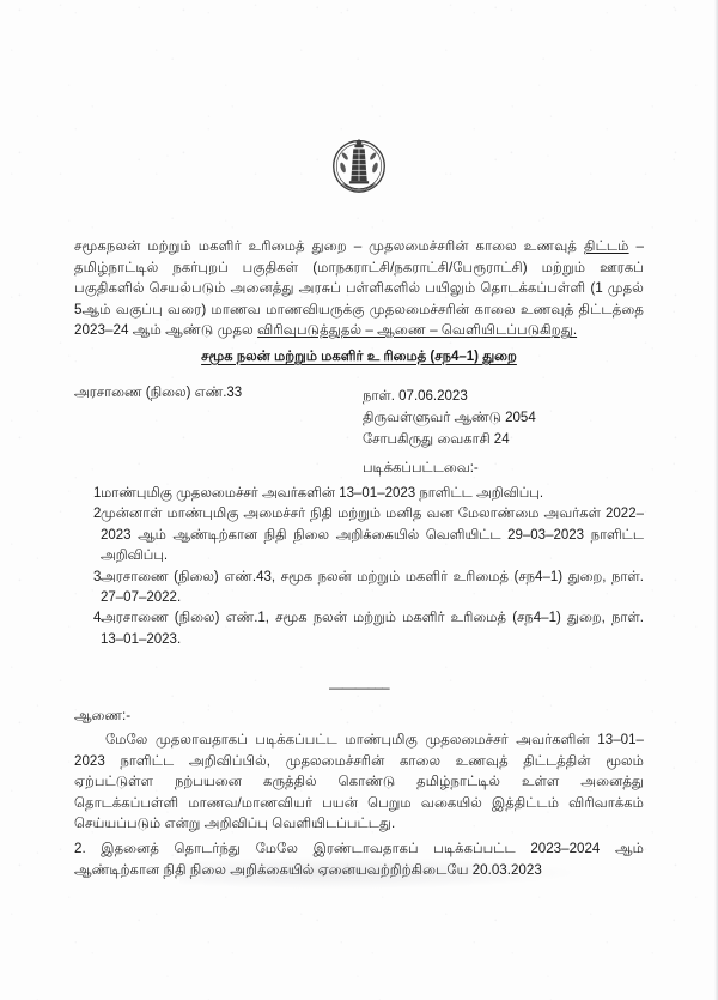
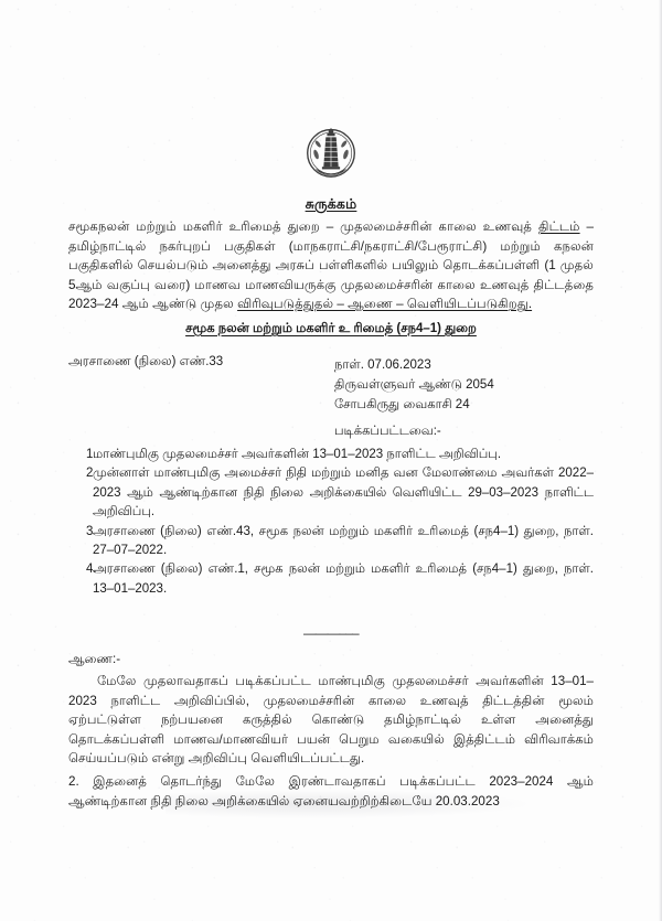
+ சுருக்கம்
- சமூகநலன் மற்றும் மகளிர் உரிமைத் துறை – முதலமைச்சரின் காலை உணவுத் திட்டம் – தமிழ்நாட்டில் நகர்புறப் பகுதிகள் (மாநகராட்சி/நகராட்சி/பேரூராட்சி) மற்றும் ஊரகப் பகுதிகளில் செயல்படும் அனைத்து அரசுப் பள்ளிகளில் பயிலும் தொடக்கப்பள்ளி (1 முதல் 5ஆம் வகுப்பு வரை) மாணவ மாணவியருக்கு முதலமைச்சரின் காலை உணவுத் திட்டத்தை 2023–24 ஆம் ஆண்டு முதல விரிவுபடுத்துதல் – ஆணை – வெளியிடப்படுகிறது.
+ சமூகநலன் மற்றும் மகளிர் உரிமைத் துறை – முதலமைச்சரின் காலை உணவுத் திட்டம் – தமிழ்நாட்டில் நகர்புறப் பகுதிகள் (மாநகராட்சி/நகராட்சி/பேரூராட்சி) மற்றும் கநலன் பகுதிகளில் செயல்படும் அனைத்து அரசுப் பள்ளிகளில் பயிலும் தொடக்கப்பள்ளி (1 முதல் 5ஆம் வகுப்பு வரை) மாணவ மாணவியருக்கு முதலமைச்சரின் காலை உணவுத் திட்டத்தை 2023–24 ஆம் ஆண்டு முதல விரிவுபடுத்துதல் – ஆணை – வெளியிடப்படுகிறது.
  சமூக நலன் மற்றும் மகளிர் உ ரிமைத் (சந4–1) துறை
  அரசாணை (நிலை) எண்.33
  நாள். 07.06.2023
  திருவள்ளுவர் ஆண்டு 2054
  சோபகிருது வைகாசி 24
  படிக்கப்பட்டவை:-
  1
  மாண்புமிகு முதலமைச்சர் அவர்களின் 13–01–2023 நாளிட்ட அறிவிப்பு.
  2
  முன்னாள் மாண்புமிகு அமைச்சர் நிதி மற்றும் மனித வன மேலாண்மை அவர்கள் 2022–2023 ஆம் ஆண்டிற்கான நிதி நிலை அறிக்கையில் வெளியிட்ட 29–03–2023 நாளிட்ட அறிவிப்பு.
  3
  அரசாணை (நிலை) எண்.43, சமூக நலன் மற்றும் மகளிர் உரிமைத் (சந4–1) துறை, நாள். 27–07–2022.
  4.
  அரசாணை (நிலை) எண்.1, சமூக நலன் மற்றும் மகளிர் உரிமைத் (சந4–1) துறை, நாள். 13–01–2023.
  ———–––
  ஆணை:-
  மேலே முதலாவதாகப் படிக்கப்பட்ட மாண்புமிகு முதலமைச்சர் அவர்களின் 13–01–2023 நாளிட்ட அறிவிப்பில், முதலமைச்சரின் காலை உணவுத் திட்டத்தின் மூலம் ஏற்பட்டுள்ள நற்பயனை கருத்தில் கொண்டு தமிழ்நாட்டில் உள்ள அனைத்து தொடக்கப்பள்ளி மாணவ/மாணவியர் பயன் பெறும வகையில் இத்திட்டம் விரிவாக்கம் செய்யப்படும் என்று அறிவிப்பு வெளியிடப்பட்டது.
  2. இதனைத் தொடர்ந்து மேலே இரண்டாவதாகப் படிக்கப்பட்ட 2023–2024 ஆம் ஆண்டிற்கான நிதி நிலை அறிக்கையில் ஏனையவற்றிற்கிடையே 20.03.2023
